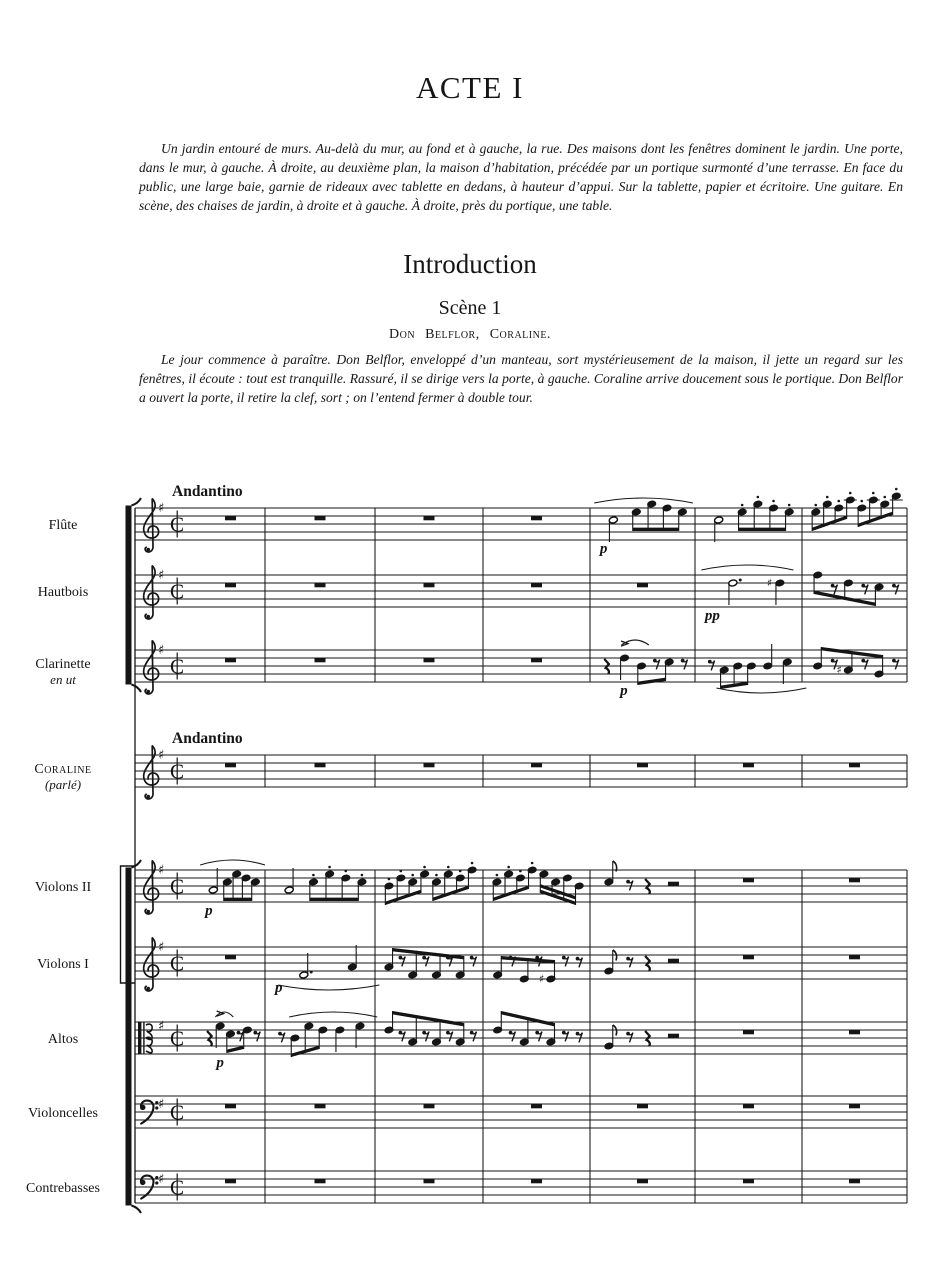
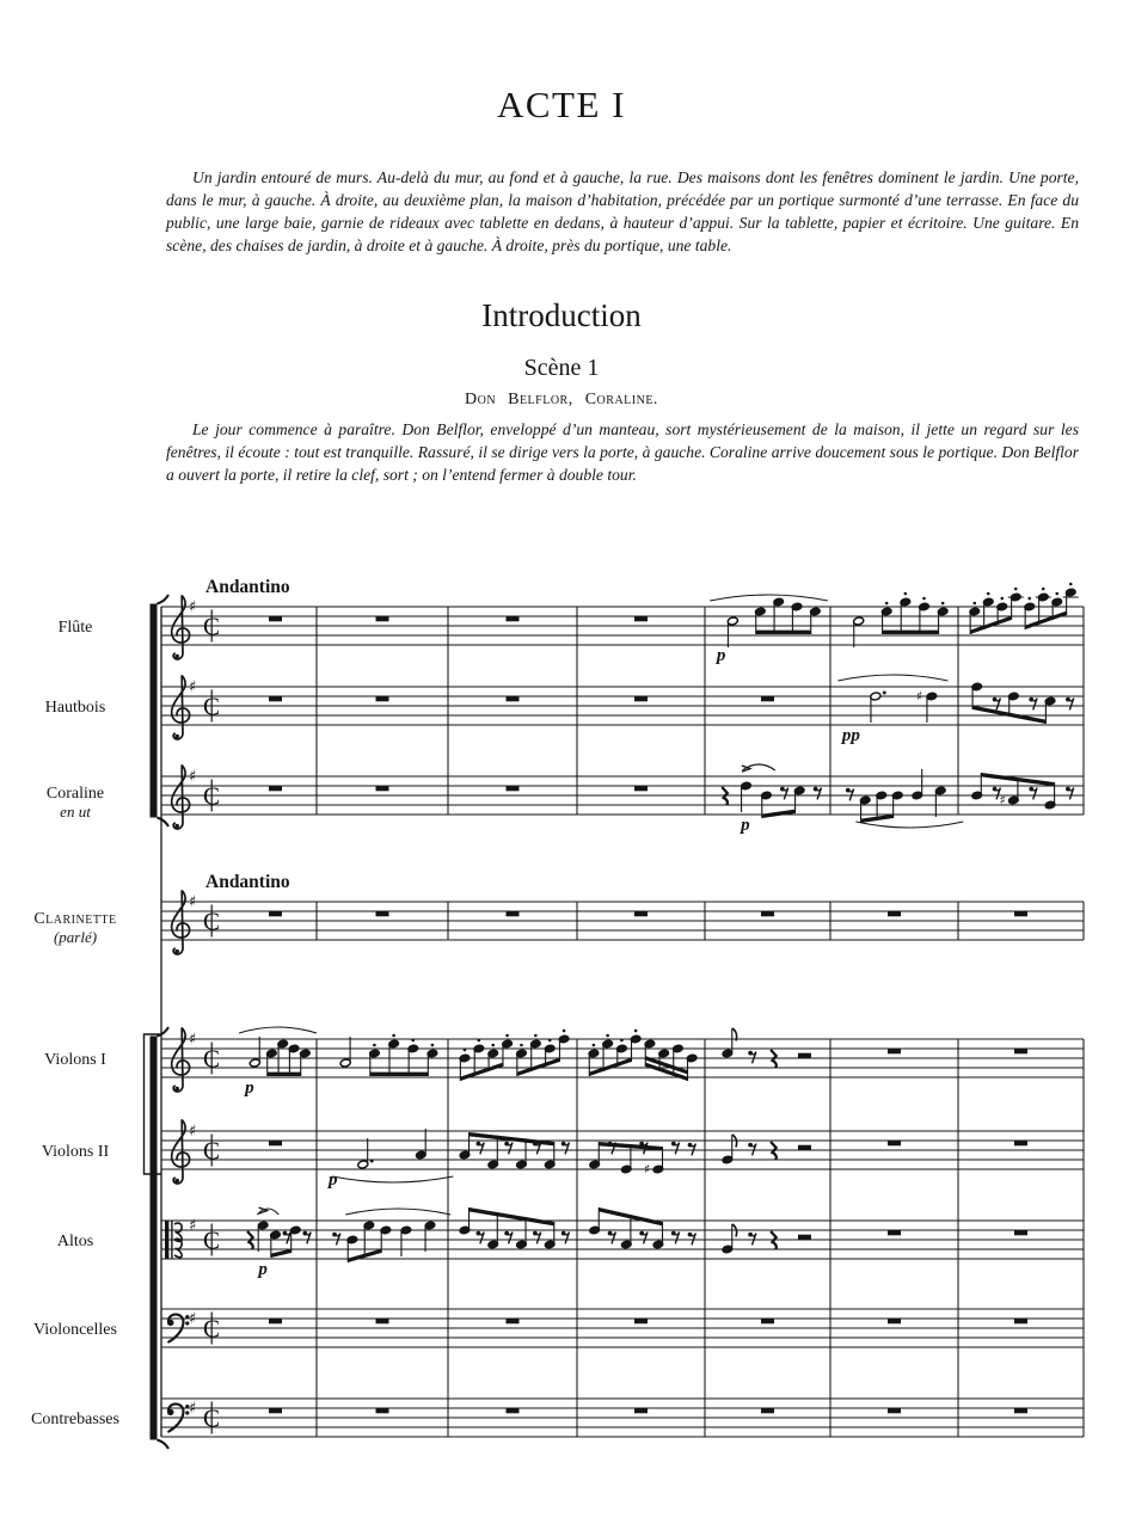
  ACTE I
  Un jardin entouré de murs. Au-delà du mur, au fond et à gauche, la rue. Des maisons dont les fenêtres dominent le jardin. Une porte, dans le mur, à gauche. À droite, au deuxième plan, la maison d’habitation, précédée par un portique surmonté d’une terrasse. En face du public, une large baie, garnie de rideaux avec tablette en dedans, à hauteur d’appui. Sur la tablette, papier et écritoire. Une guitare. En scène, des chaises de jardin, à droite et à gauche. À droite, près du portique, une table.
  Introduction
  Scène 1
  Don Belflor, Coraline.
  Le jour commence à paraître. Don Belflor, enveloppé d’un manteau, sort mystérieusement de la maison, il jette un regard sur les fenêtres, il écoute : tout est tranquille. Rassuré, il se dirige vers la porte, à gauche. Coraline arrive doucement sous le portique. Don Belflor a ouvert la porte, il retire la clef, sort ; on l’entend fermer à double tour.
  Flûte
  ♯
  Andantino
  p
  Hautbois
  ♯
  ♯
  pp
- Clarinette
+ Coraline
  en ut
  ♯
  p
  ♯
- Coraline
+ Clarinette
  (parlé)
  ♯
  Andantino
- Violons II
+ Violons I
  ♯
  p
- Violons I
+ Violons II
  ♯
  p
  ♯
  Altos
  ♯
  p
  Violoncelles
  ♯
  Contrebasses
  ♯
